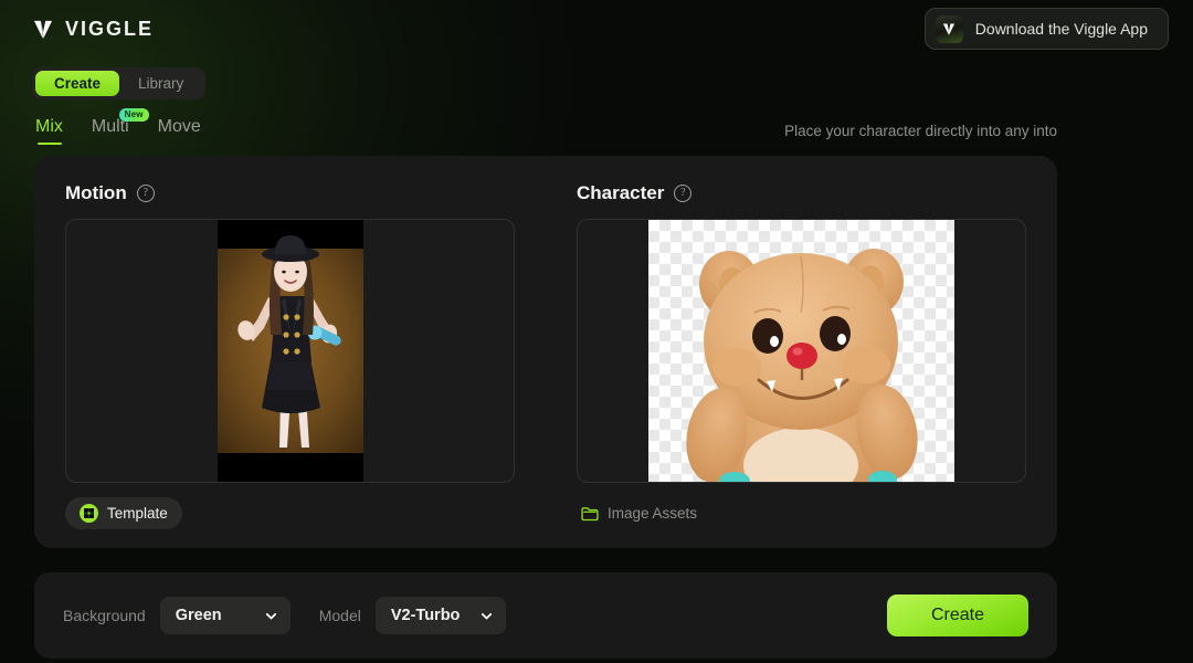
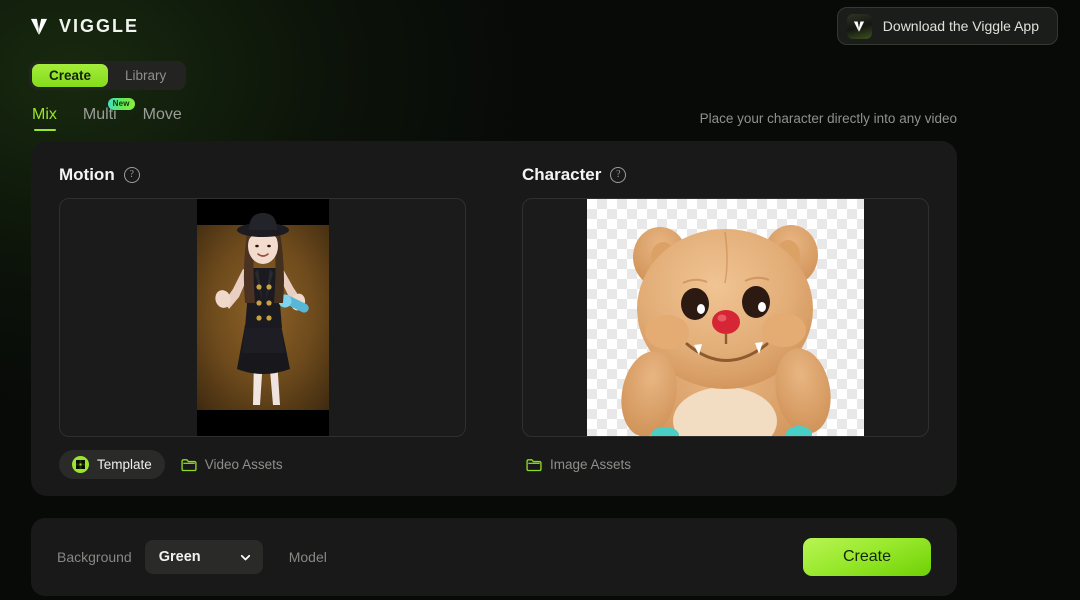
  VIGGLE
  Download the Viggle App
  Create
  Library
  Mix
  Multi
  New
  Move
- Place your character directly into any into
+ Place your character directly into any video
  Motion
  ?
  Template
+ Video Assets
  Character
  ?
  Image Assets
  Background
  Green
  Model
- V2-Turbo
  Create
